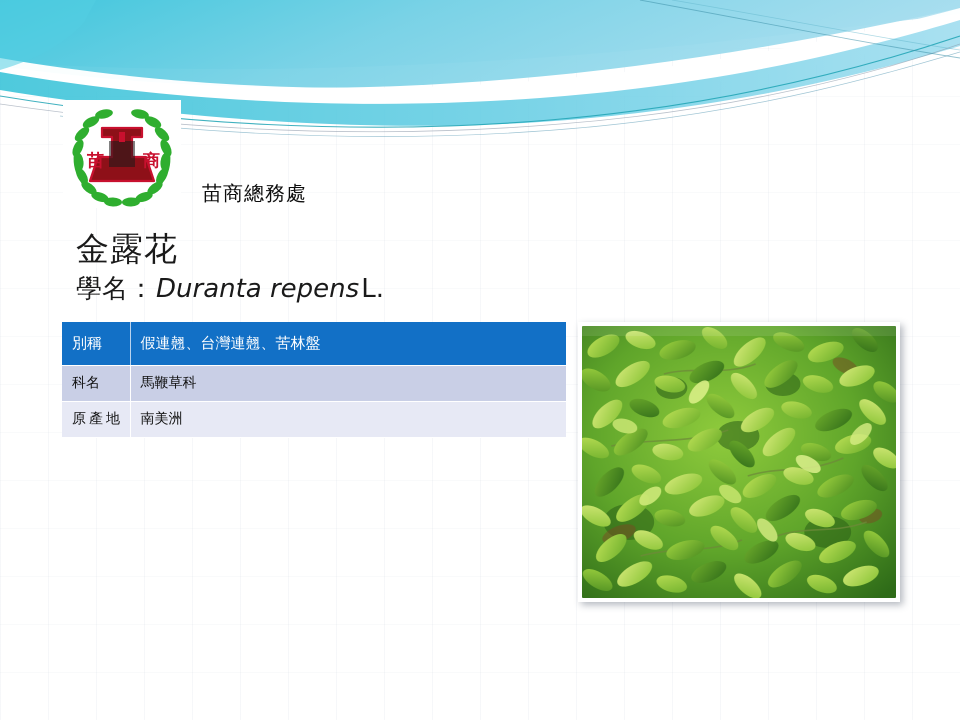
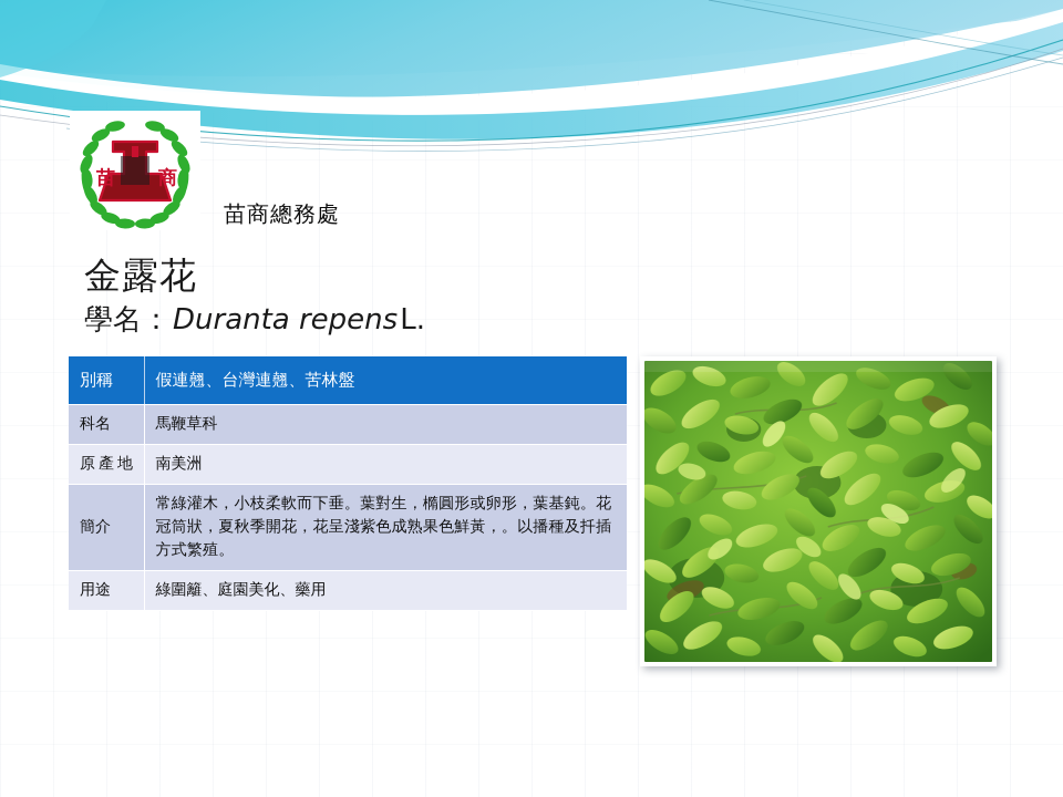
  苗
  商
  苗商總務處
  金露花
  學名：Duranta repensL.
  別稱	假連翹、台灣連翹、苦林盤
  科名	馬鞭草科
  原產地	南美洲
+ 簡介	常綠灌木，小枝柔軟而下垂。葉對生，橢圓形或卵形，葉基鈍。花冠筒狀，夏秋季開花，花呈淺紫色成熟果色鮮黃，。以播種及扦插方式繁殖。
+ 用途	綠圍籬、庭園美化、藥用
